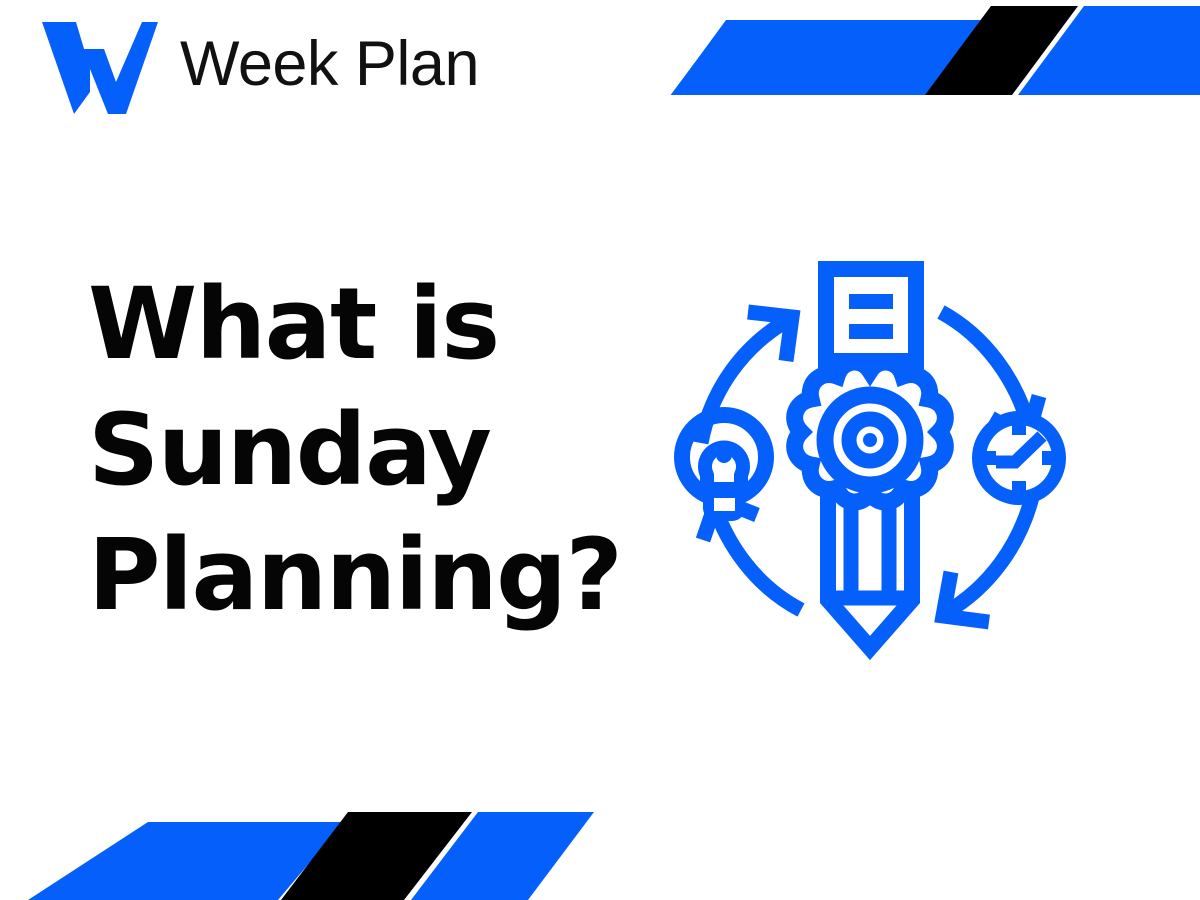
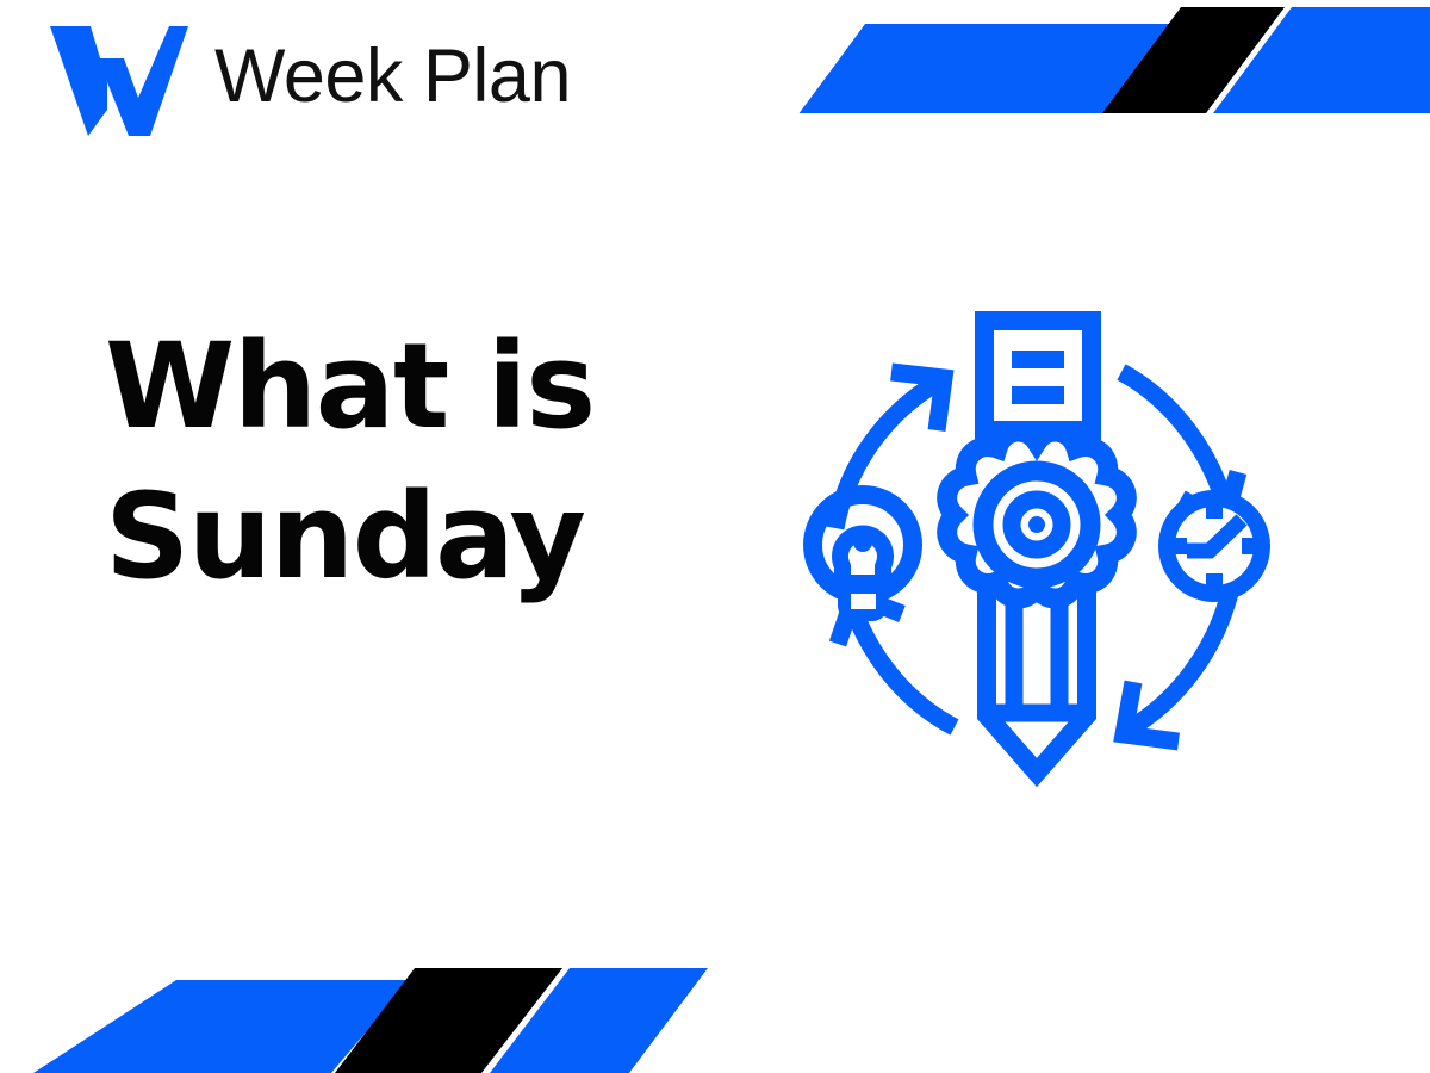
  Week Plan
  What is
  Sunday
- Planning?
